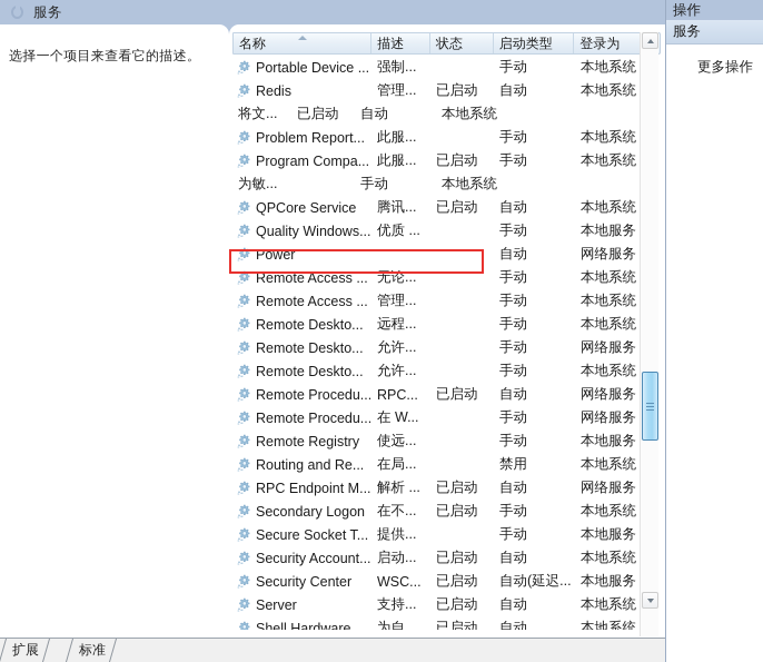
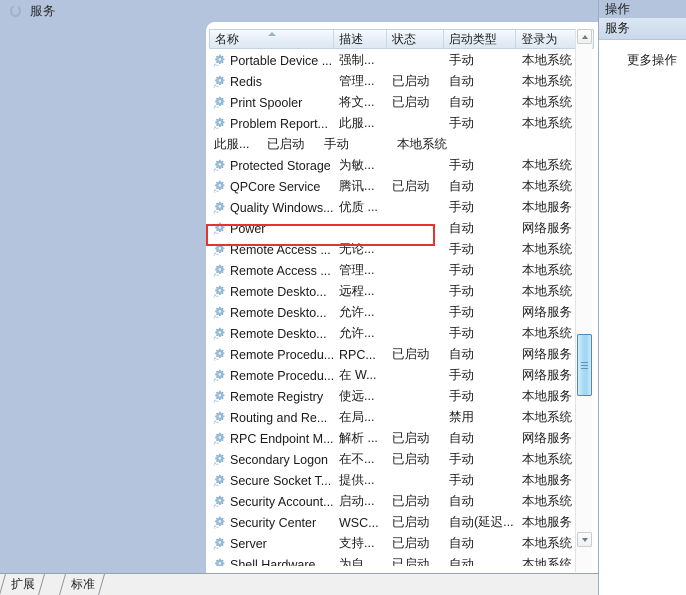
  服务
- 选择一个项目来查看它的描述。
  名称
  描述
  状态
  启动类型
  登录为
  Portable Device ...
  强制...
  手动
  本地系统
  Redis
  管理...
  已启动
  自动
  本地系统
+ Print Spooler
  将文...
  已启动
  自动
  本地系统
  Problem Report...
  此服...
  手动
  本地系统
- Program Compa...
  此服...
  已启动
  手动
  本地系统
+ Protected Storage
  为敏...
  手动
  本地系统
  QPCore Service
  腾讯...
  已启动
  自动
  本地系统
  Quality Windows...
  优质 ...
  手动
  本地服务
  Power
  自动
  网络服务
  Remote Access ...
  无论...
  手动
  本地系统
  Remote Access ...
  管理...
  手动
  本地系统
  Remote Deskto...
  远程...
  手动
  本地系统
  Remote Deskto...
  允许...
  手动
  网络服务
  Remote Deskto...
  允许...
  手动
  本地系统
  Remote Procedu...
  RPC...
  已启动
  自动
  网络服务
  Remote Procedu...
  在 W...
  手动
  网络服务
  Remote Registry
  使远...
  手动
  本地服务
  Routing and Re...
  在局...
  禁用
  本地系统
  RPC Endpoint M...
  解析 ...
  已启动
  自动
  网络服务
  Secondary Logon
  在不...
  已启动
  手动
  本地系统
  Secure Socket T...
  提供...
  手动
  本地服务
  Security Account...
  启动...
  已启动
  自动
  本地系统
  Security Center
  WSC...
  已启动
  自动(延迟...
  本地服务
  Server
  支持...
  已启动
  自动
  本地系统
  Shell Hardware...
  为自...
  已启动
  自动
  本地系统
  扩展
  标准
  操作
  服务
  更多操作
